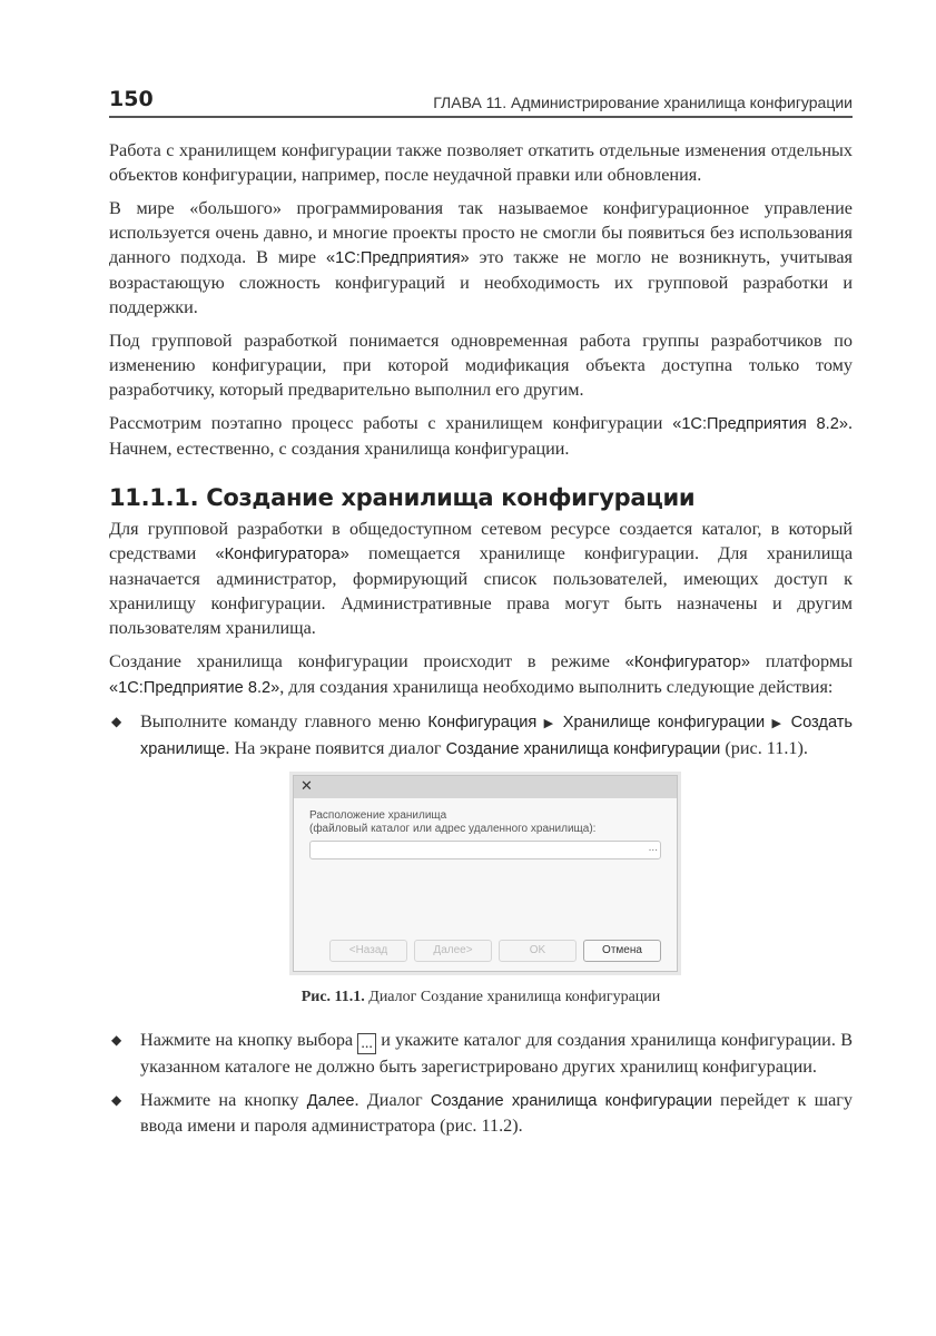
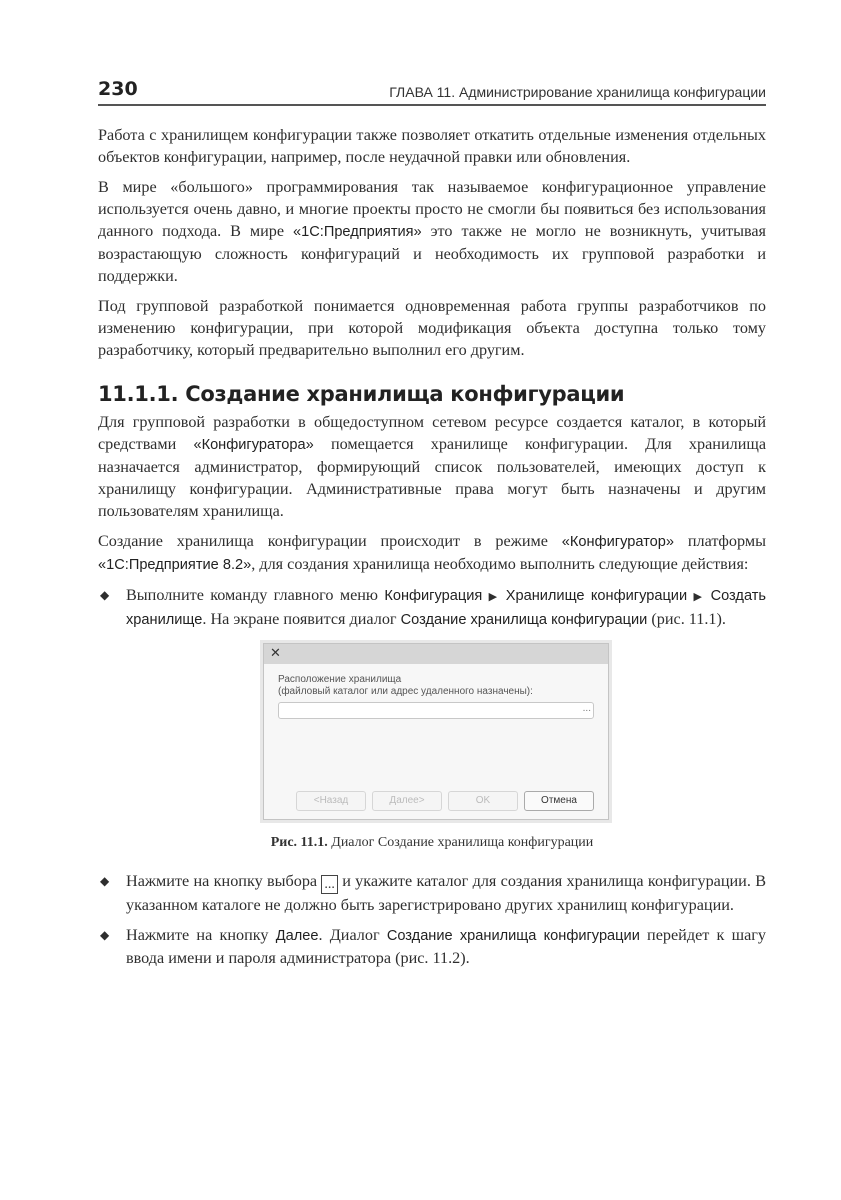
- 150
+ 230
  ГЛАВА 11. Администрирование хранилища конфигурации
  Работа с хранилищем конфигурации также позволяет откатить отдельные изменения отдельных объектов конфигурации, например, после неудачной правки или обновления.
  В мире «большого» программирования так называемое конфигурационное управление используется очень давно, и многие проекты просто не смогли бы появиться без использования данного подхода. В мире «1С:Предприятия» это также не могло не возникнуть, учитывая возрастающую сложность конфигураций и необходимость их групповой разработки и поддержки.
  Под групповой разработкой понимается одновременная работа группы разработчиков по изменению конфигурации, при которой модификация объекта доступна только тому разработчику, который предварительно выполнил его другим.
- Рассмотрим поэтапно процесс работы с хранилищем конфигурации «1С:Предприятия 8.2». Начнем, естественно, с создания хранилища конфигурации.
  11.1.1. Создание хранилища конфигурации
  Для групповой разработки в общедоступном сетевом ресурсе создается каталог, в который средствами «Конфигуратора» помещается хранилище конфигурации. Для хранилища назначается администратор, формирующий список пользователей, имеющих доступ к хранилищу конфигурации. Административные права могут быть назначены и другим пользователям хранилища.
  Создание хранилища конфигурации происходит в режиме «Конфигуратор» платформы «1С:Предприятие 8.2», для создания хранилища необходимо выполнить следующие действия:
  ◆
  Выполните команду главного меню Конфигурация ▶ Хранилище конфигурации ▶ Создать хранилище. На экране появится диалог Создание хранилища конфигурации (рис. 11.1).
  ✕
  Расположение хранилища
- (файловый каталог или адрес удаленного хранилища):
+ (файловый каталог или адрес удаленного назначены):
  ...
  <Назад
  Далее>
  OK
  Отмена
  Рис. 11.1. Диалог Создание хранилища конфигурации
  ◆
  Нажмите на кнопку выбора ... и укажите каталог для создания хранилища конфигурации. В указанном каталоге не должно быть зарегистрировано других хранилищ конфигурации.
  ◆
  Нажмите на кнопку Далее. Диалог Создание хранилища конфигурации перейдет к шагу ввода имени и пароля администратора (рис. 11.2).
